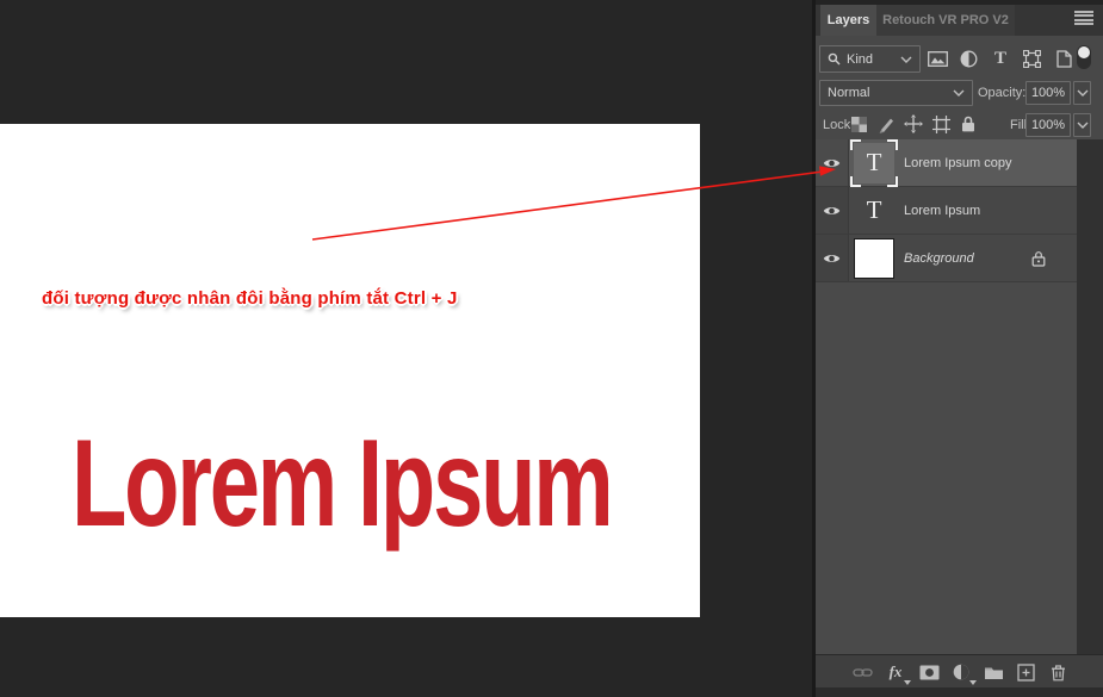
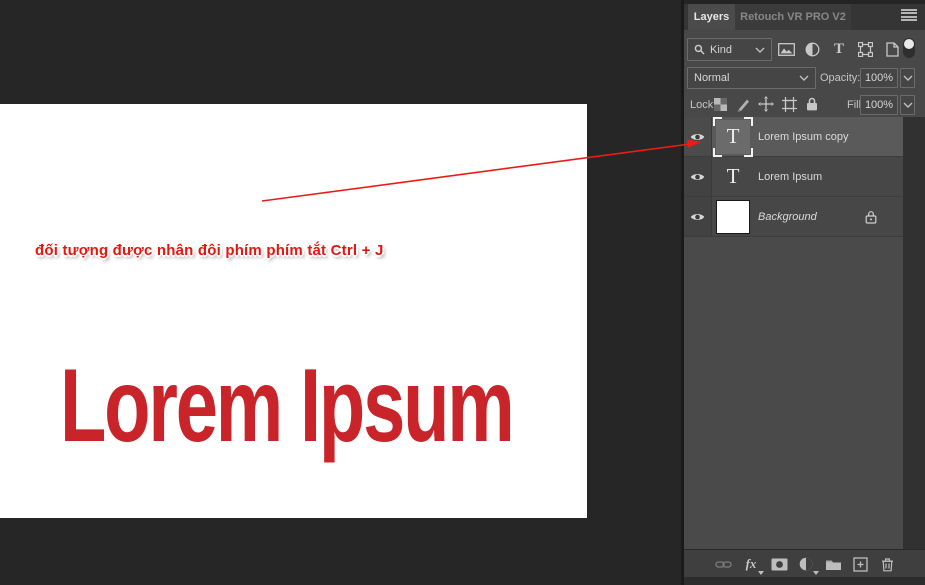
- đối tượng được nhân đôi bằng phím tắt Ctrl + J
+ đối tượng được nhân đôi phím phím tắt Ctrl + J
  Lorem Ipsum
  Layers
  Retouch VR PRO V2
  Kind
  T
  Normal
  Opacity:
  100%
  Lock
  100%
  T
  Lorem Ipsum copy
  T
  Lorem Ipsum
  Background
  fx
